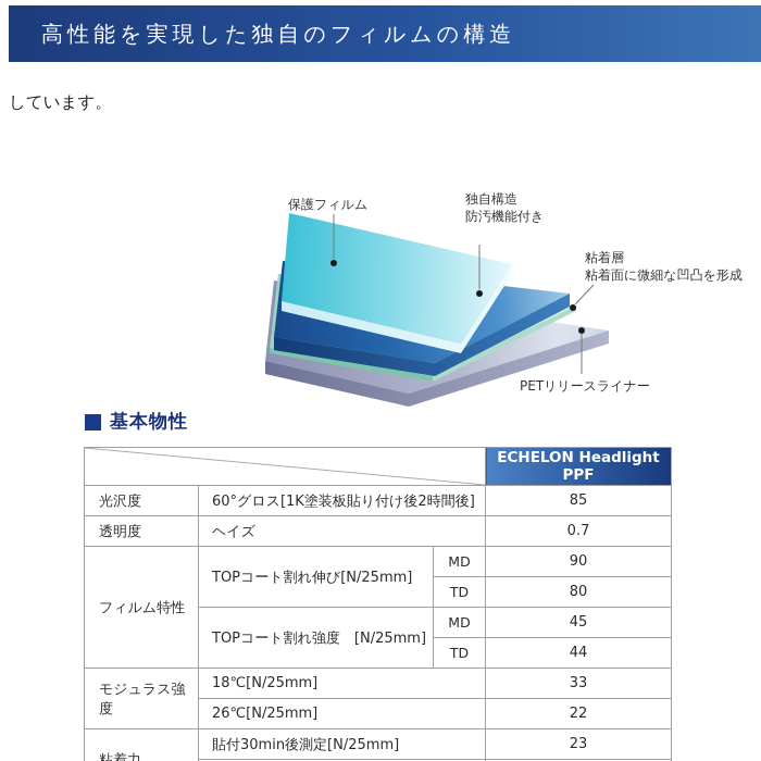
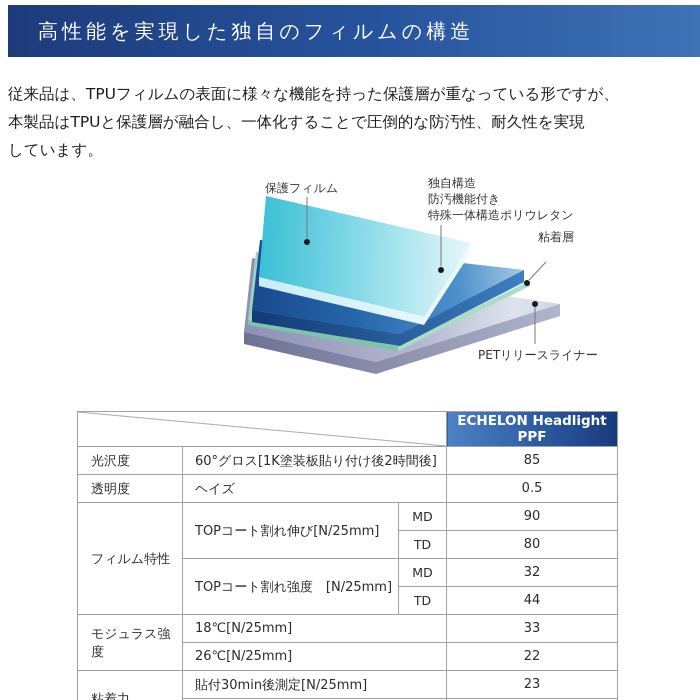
  高性能を実現した独自のフィルムの構造
+ 従来品は、TPUフィルムの表面に様々な機能を持った保護層が重なっている形ですが、
+ 本製品はTPUと保護層が融合し、一体化することで圧倒的な防汚性、耐久性を実現
  しています。
  保護フィルム
  独自構造
  防汚機能付き
+ 特殊一体構造ポリウレタン
  粘着層
- 粘着面に微細な凹凸を形成
  PETリリースライナー
- 基本物性
  	ECHELON Headlight PPF
  光沢度	60°グロス[1K塗装板貼り付け後2時間後]	85
- 透明度	ヘイズ	0.7
+ 透明度	ヘイズ	0.5
  フィルム特性	TOPコート割れ伸び[N/25mm]	MD	90
  TD	80
- TOPコート割れ強度 [N/25mm]	MD	45
+ TOPコート割れ強度 [N/25mm]	MD	32
  TD	44
  モジュラス強度	18℃[N/25mm]	33
  26℃[N/25mm]	22
  粘着力	貼付30min後測定[N/25mm]	23
